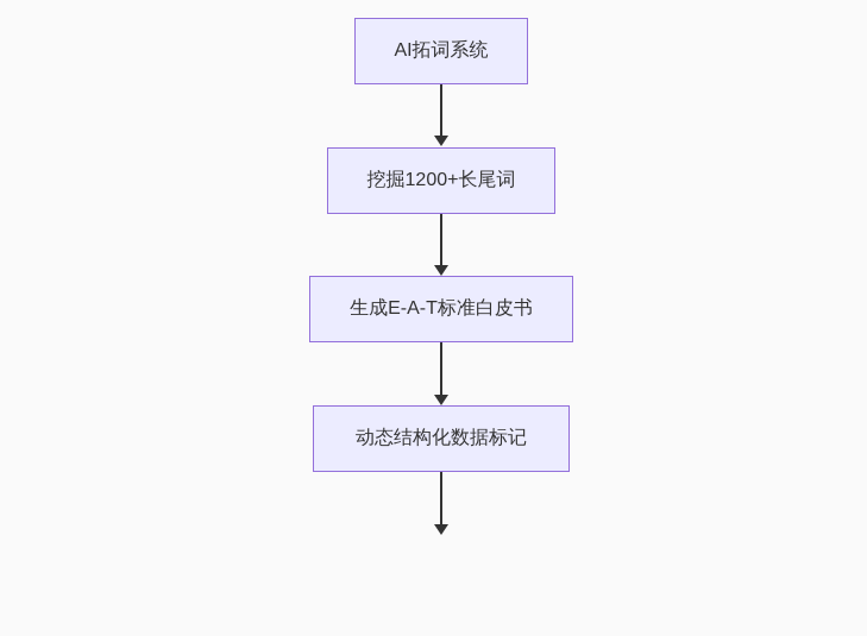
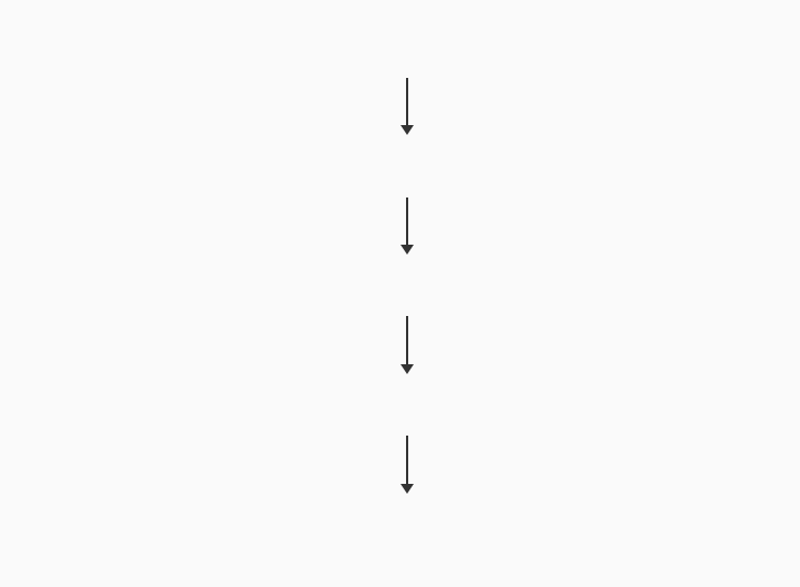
- AI拓词系统
- 挖掘1200+长尾词
- 生成E-A-T标准白皮书
- 动态结构化数据标记
